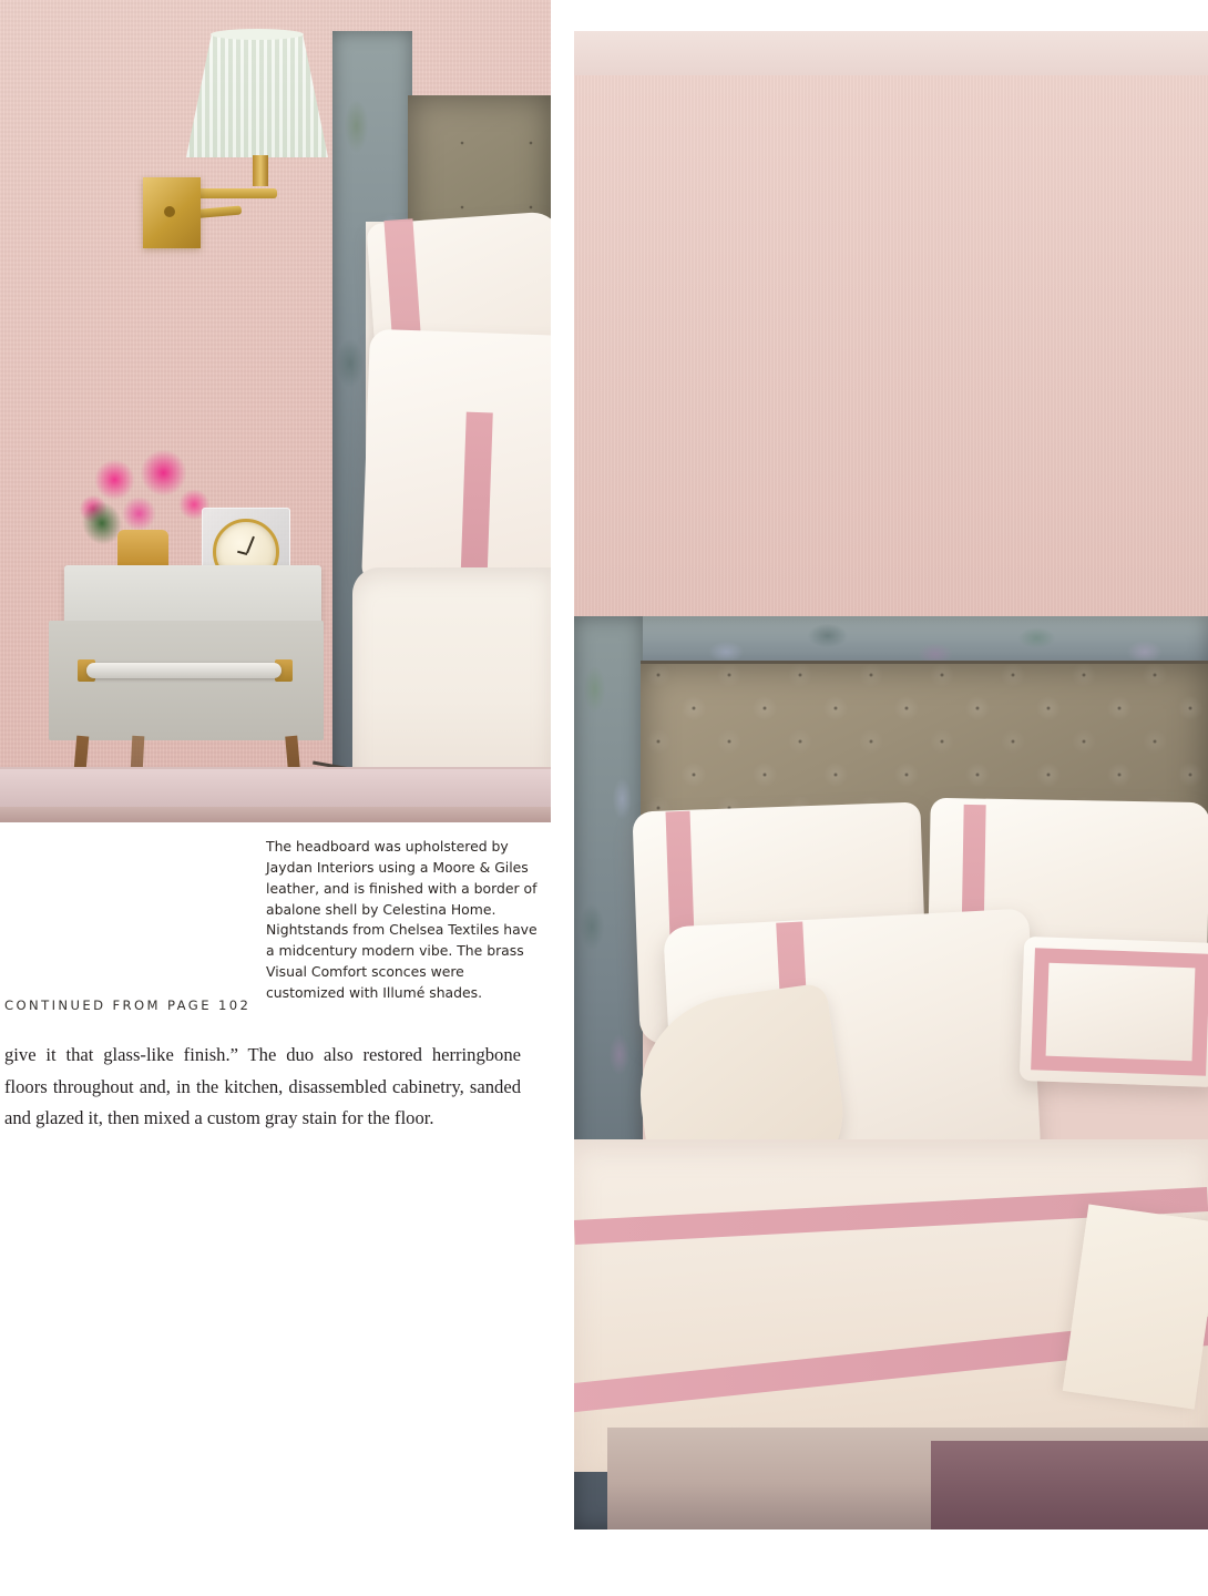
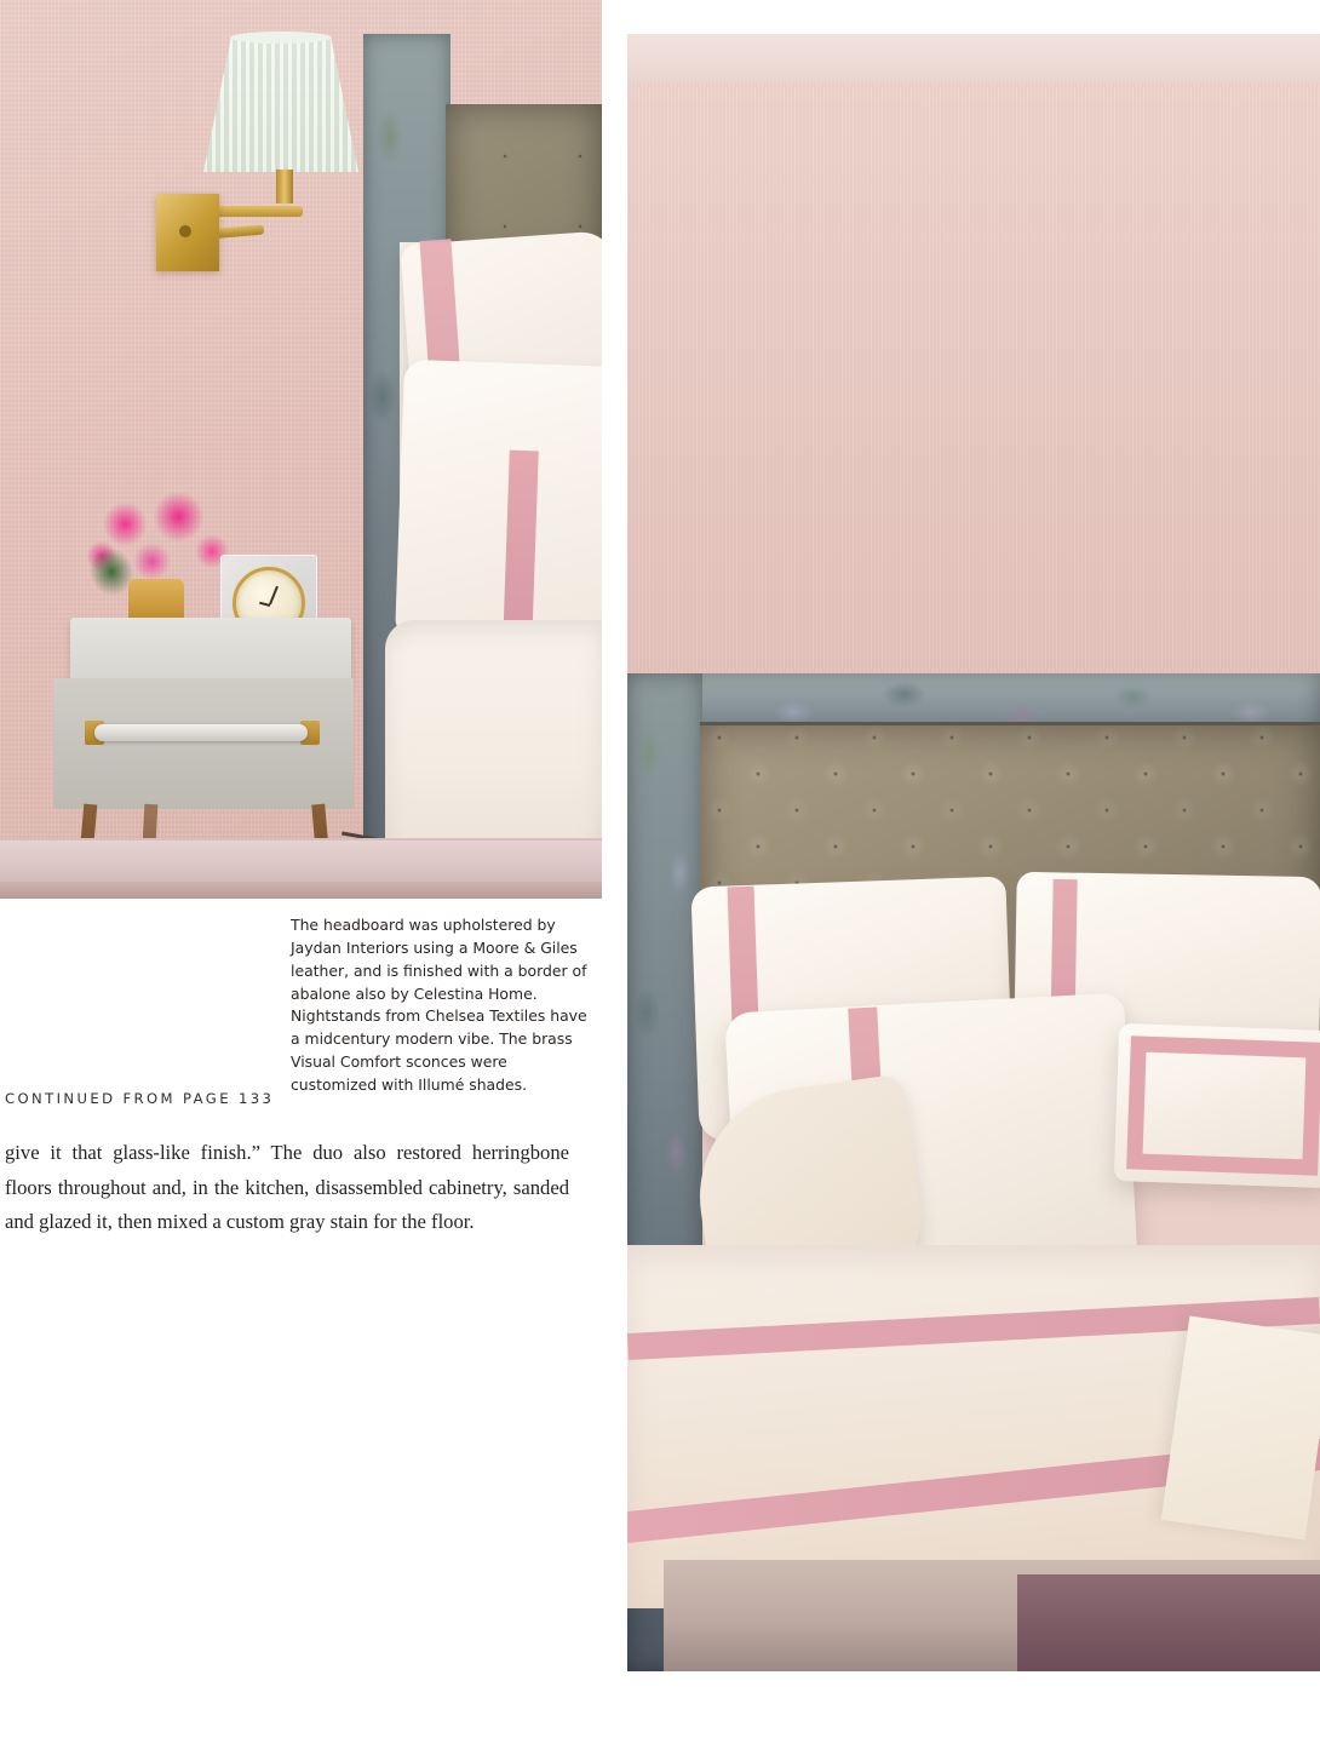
- The headboard was upholstered by Jaydan Interiors using a Moore & Giles leather, and is finished with a border of abalone shell by Celestina Home. Nightstands from Chelsea Textiles have a midcentury modern vibe. The brass Visual Comfort sconces were customized with Illumé shades.
+ The headboard was upholstered by Jaydan Interiors using a Moore & Giles leather, and is finished with a border of abalone also by Celestina Home. Nightstands from Chelsea Textiles have a midcentury modern vibe. The brass Visual Comfort sconces were customized with Illumé shades.
- CONTINUED FROM PAGE 102
+ CONTINUED FROM PAGE 133
  give it that glass-like finish.” The duo also restored herringbone floors throughout and, in the kitchen, disassembled cabinetry, sanded and glazed it, then mixed a custom gray stain for the floor.
